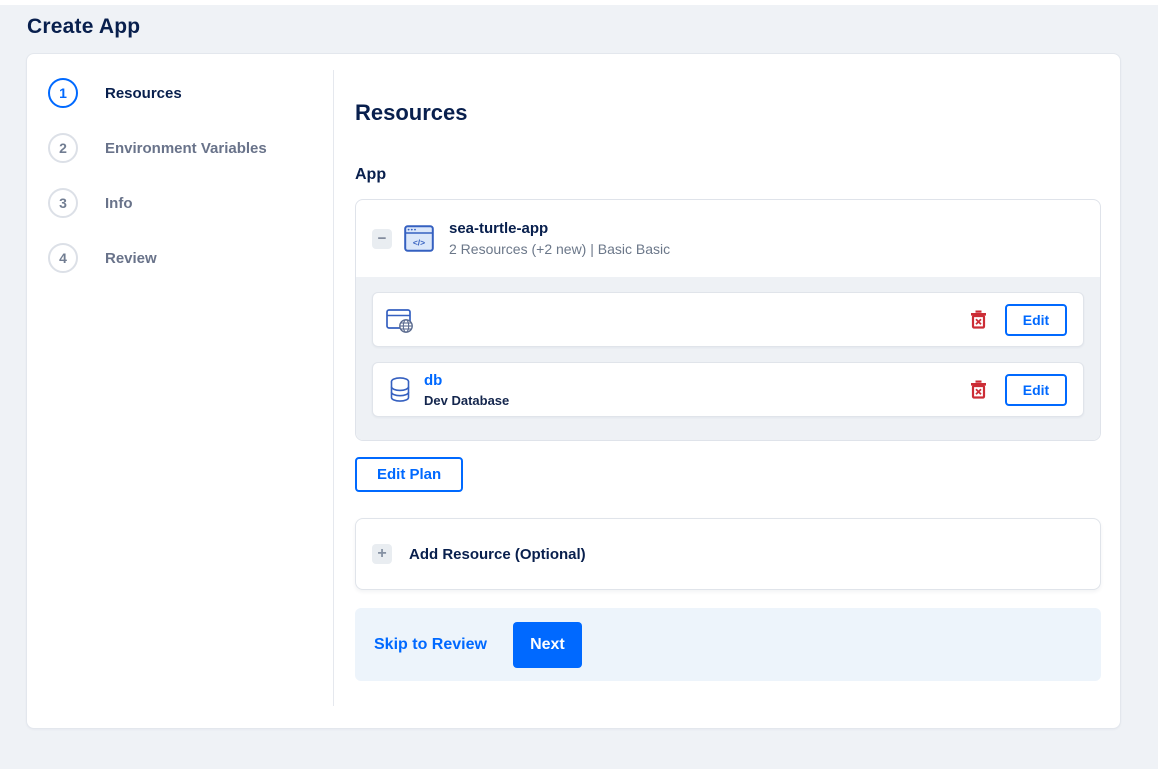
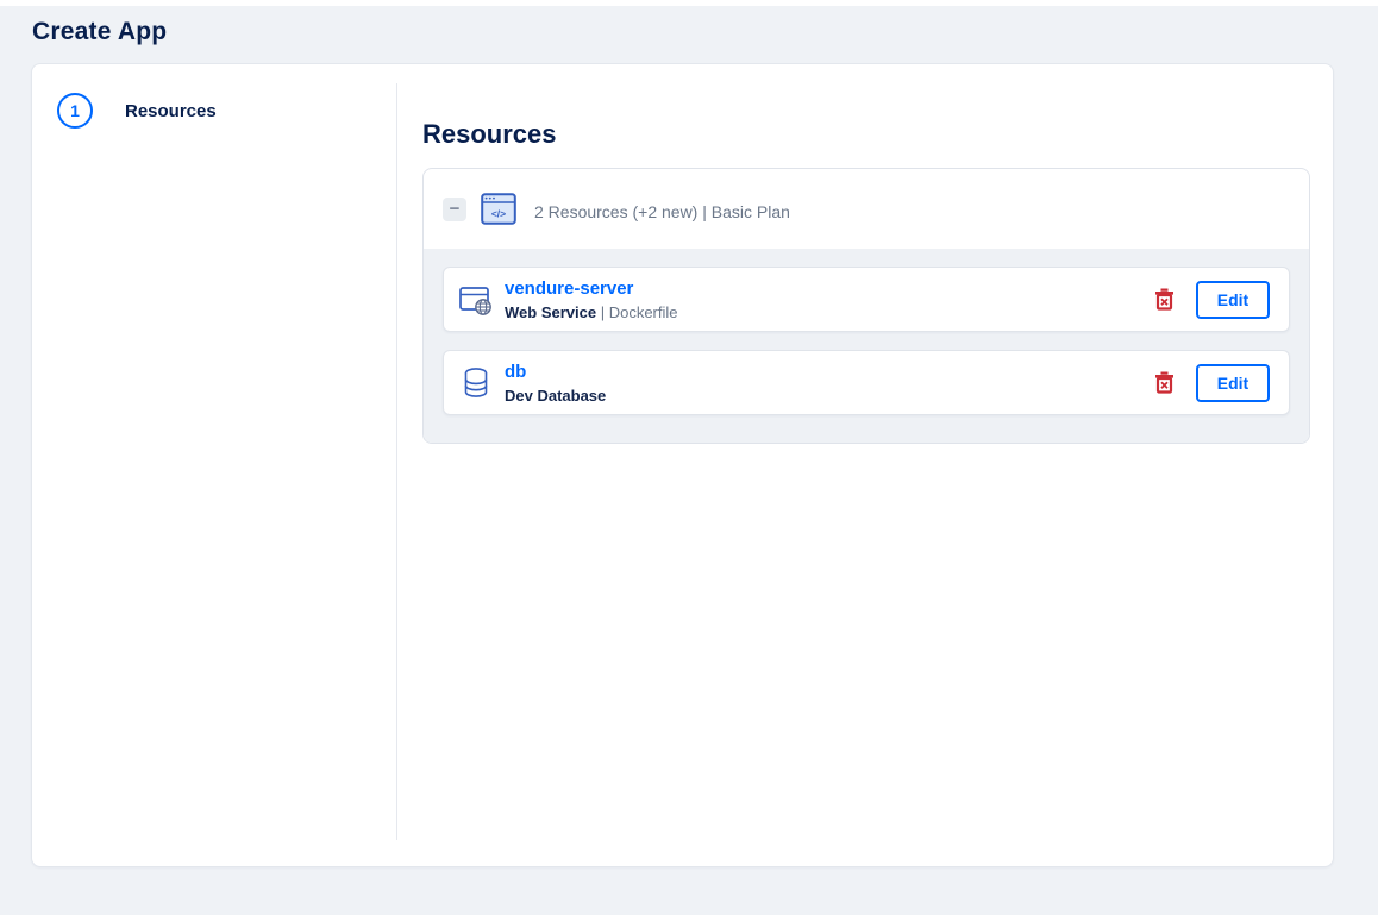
  Create App
  1
  Resources
- 2
- Environment Variables
- 3
- Info
- 4
- Review
  Resources
- App
  −
  </>
- sea-turtle-app
- 2 Resources (+2 new) | Basic Basic
+ 2 Resources (+2 new) | Basic Plan
+ vendure-server
+ Web Service | Dockerfile
  Edit
  db
  Dev Database
  Edit
- Edit Plan
- +
- Add Resource (Optional)
- Skip to Review
- Next
